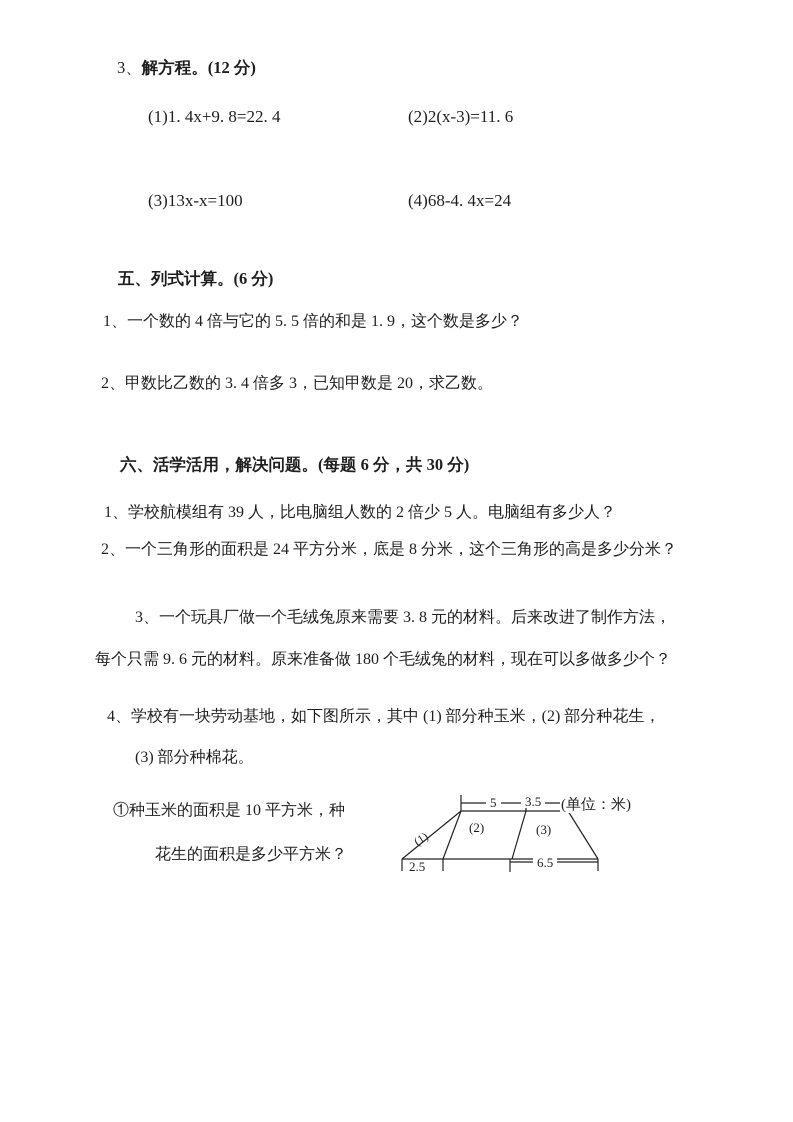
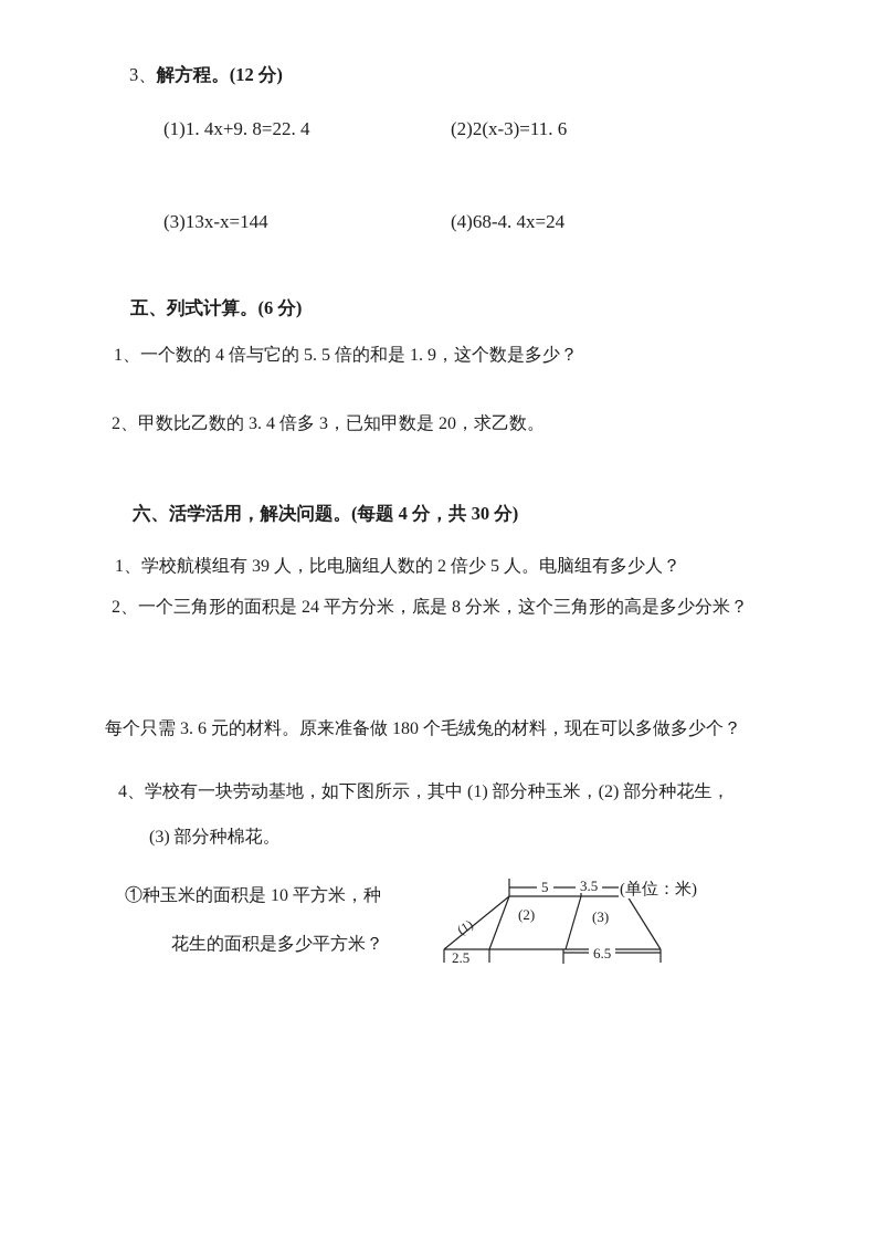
  3、解方程。(12 分)
  (1)1. 4x+9. 8=22. 4
  (2)2(x-3)=11. 6
- (3)13x-x=100
+ (3)13x-x=144
  (4)68-4. 4x=24
  五、列式计算。(6 分)
  1、一个数的 4 倍与它的 5. 5 倍的和是 1. 9，这个数是多少？
  2、甲数比乙数的 3. 4 倍多 3，已知甲数是 20，求乙数。
- 六、活学活用，解决问题。(每题 6 分，共 30 分)
+ 六、活学活用，解决问题。(每题 4 分，共 30 分)
  1、学校航模组有 39 人，比电脑组人数的 2 倍少 5 人。电脑组有多少人？
  2、一个三角形的面积是 24 平方分米，底是 8 分米，这个三角形的高是多少分米？
- 3、一个玩具厂做一个毛绒兔原来需要 3. 8 元的材料。后来改进了制作方法，
- 每个只需 9. 6 元的材料。原来准备做 180 个毛绒兔的材料，现在可以多做多少个？
+ 每个只需 3. 6 元的材料。原来准备做 180 个毛绒兔的材料，现在可以多做多少个？
  4、学校有一块劳动基地，如下图所示，其中 (1) 部分种玉米，(2) 部分种花生，
  (3) 部分种棉花。
  ①种玉米的面积是 10 平方米，种
  花生的面积是多少平方米？
  5
  3.5
  (单位：米)
  (2)
  (3)
  2.5
  6.5
